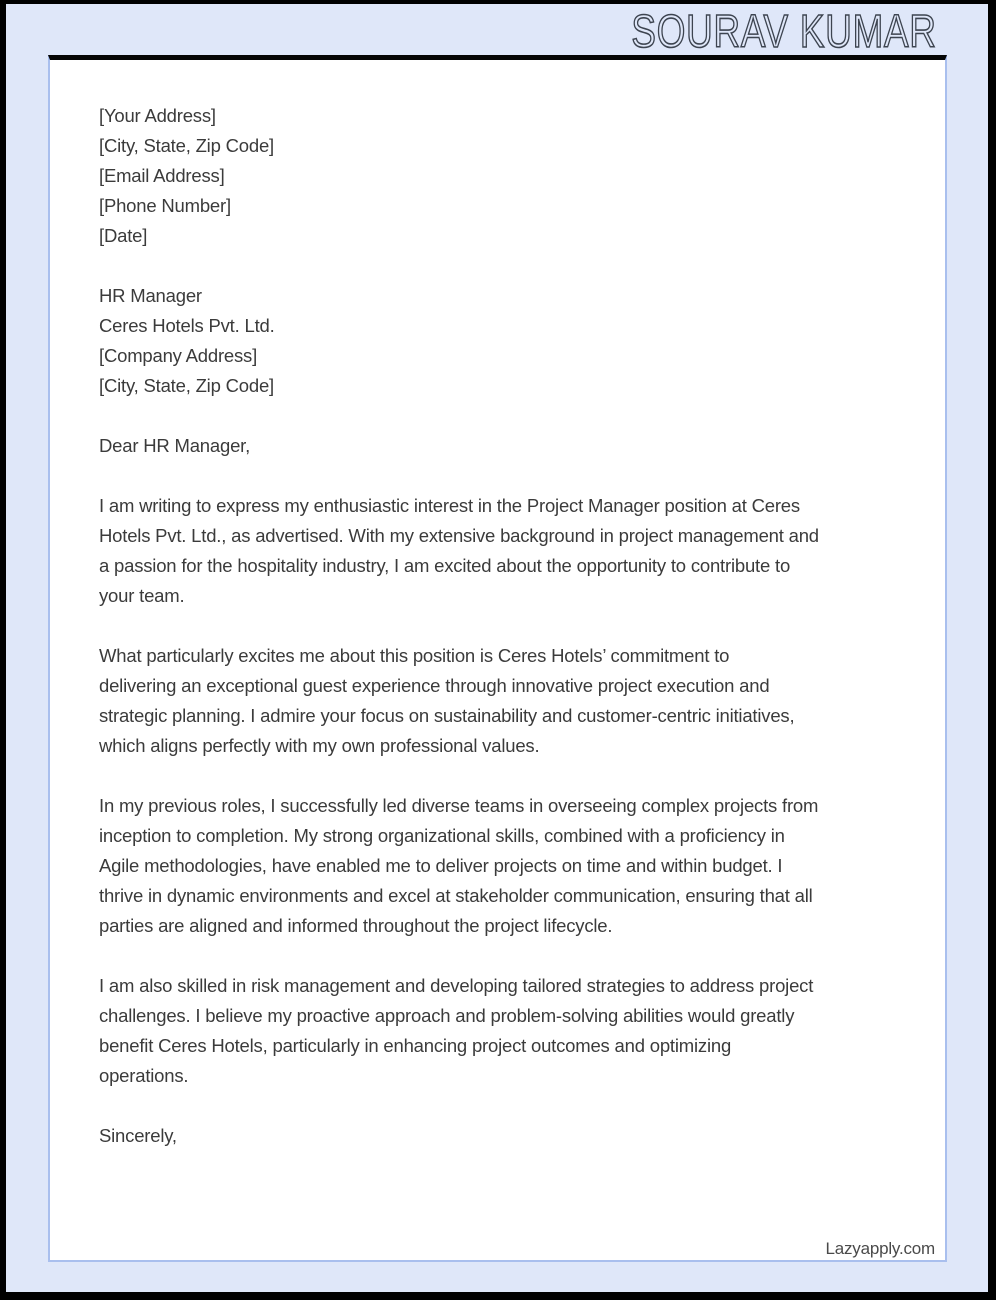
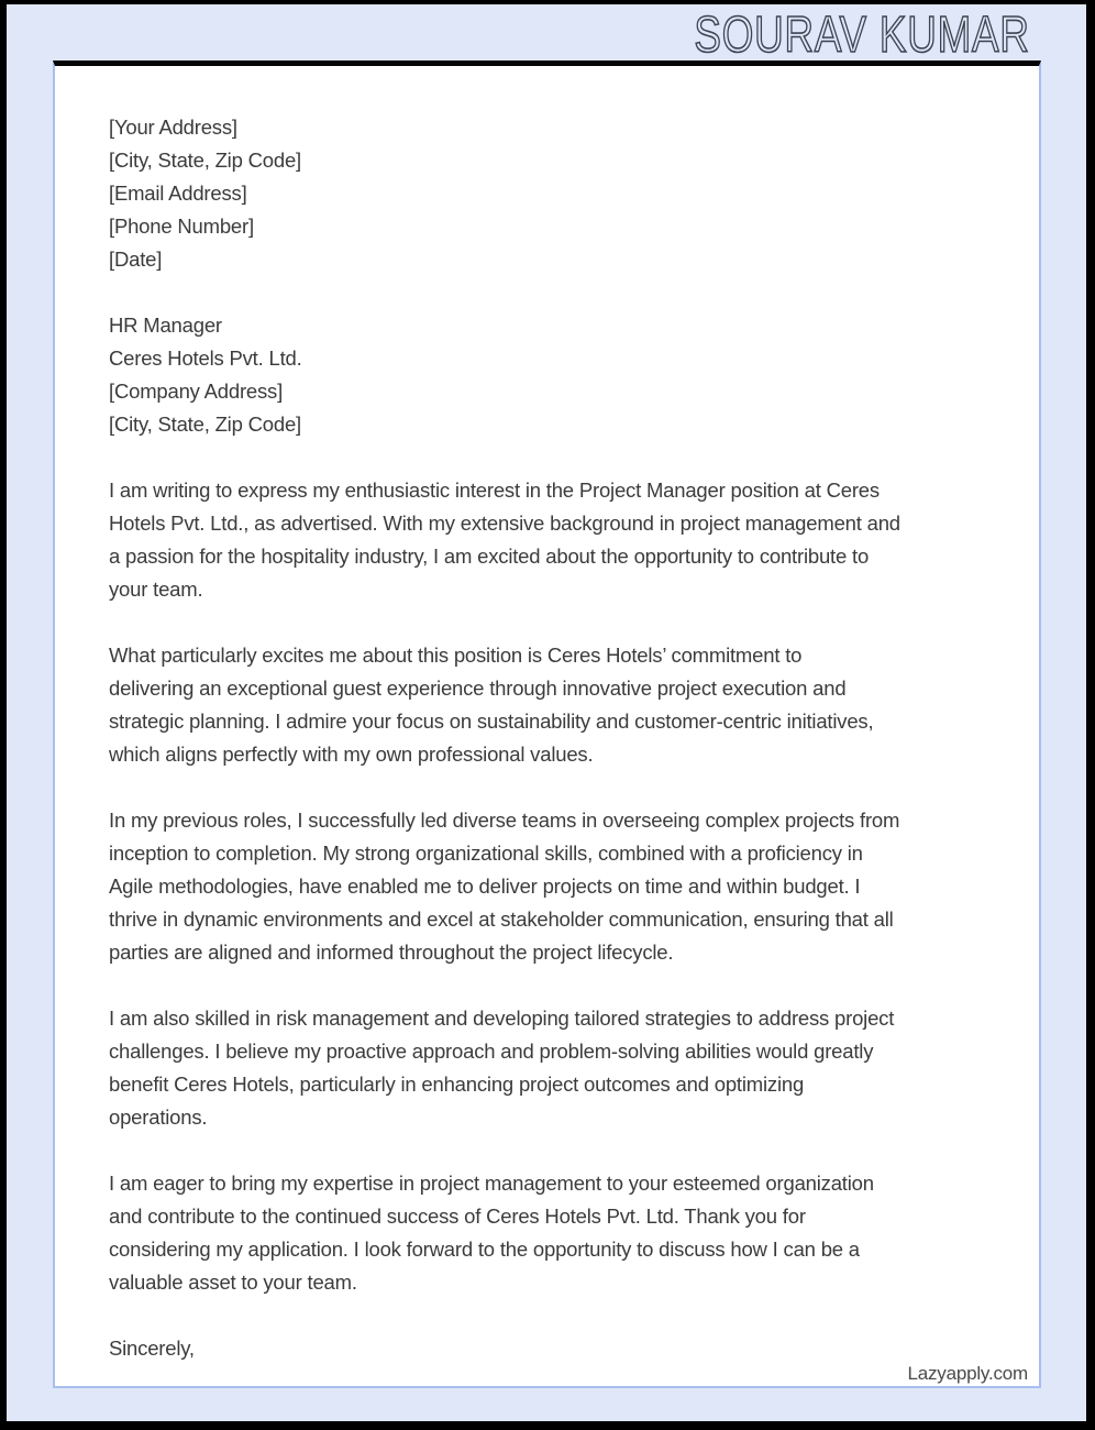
  SOURAV KUMAR
  [Your Address]
  [City, State, Zip Code]
  [Email Address]
  [Phone Number]
  [Date]
  HR Manager
  Ceres Hotels Pvt. Ltd.
  [Company Address]
  [City, State, Zip Code]
- Dear HR Manager,
  I am writing to express my enthusiastic interest in the Project Manager position at Ceres
  Hotels Pvt. Ltd., as advertised. With my extensive background in project management and
  a passion for the hospitality industry, I am excited about the opportunity to contribute to
  your team.
  What particularly excites me about this position is Ceres Hotels’ commitment to
  delivering an exceptional guest experience through innovative project execution and
  strategic planning. I admire your focus on sustainability and customer-centric initiatives,
  which aligns perfectly with my own professional values.
  In my previous roles, I successfully led diverse teams in overseeing complex projects from
  inception to completion. My strong organizational skills, combined with a proficiency in
  Agile methodologies, have enabled me to deliver projects on time and within budget. I
  thrive in dynamic environments and excel at stakeholder communication, ensuring that all
  parties are aligned and informed throughout the project lifecycle.
  I am also skilled in risk management and developing tailored strategies to address project
  challenges. I believe my proactive approach and problem-solving abilities would greatly
  benefit Ceres Hotels, particularly in enhancing project outcomes and optimizing
  operations.
+ I am eager to bring my expertise in project management to your esteemed organization
+ and contribute to the continued success of Ceres Hotels Pvt. Ltd. Thank you for
+ considering my application. I look forward to the opportunity to discuss how I can be a
+ valuable asset to your team.
  Sincerely,
  Lazyapply.com
